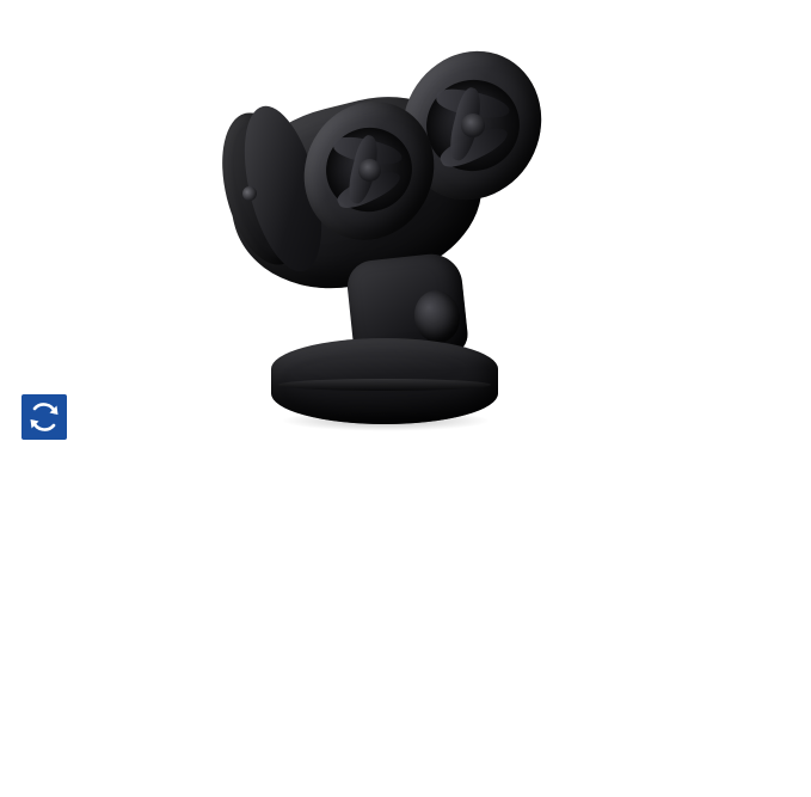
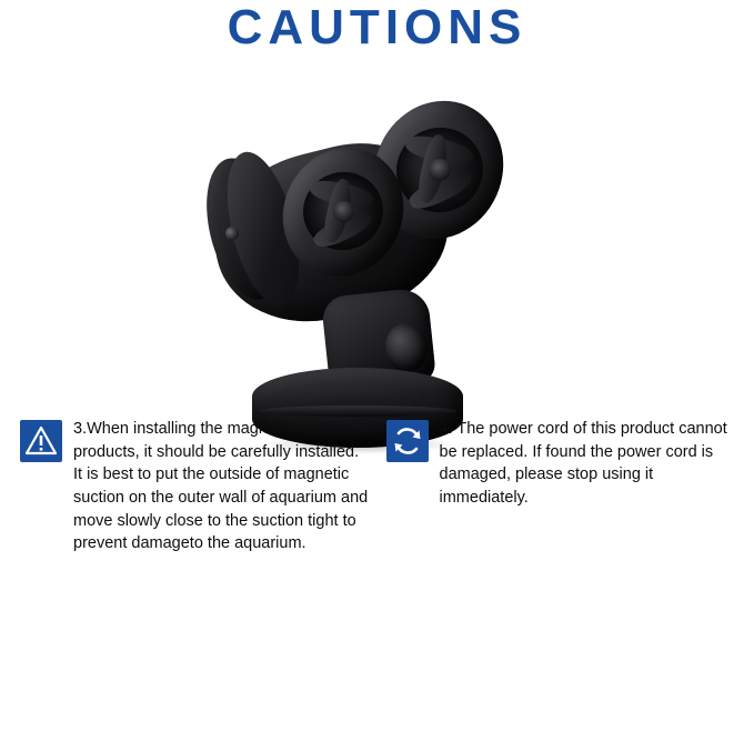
+ CAUTIONS
+ 3.When installing the magnetic suction products, it should be carefully installed. It is best to put the outside of magnetic suction on the outer wall of aquarium and move slowly close to the suction tight to prevent damageto the aquarium.
+ 4. The power cord of this product cannot be replaced. If found the power cord is damaged, please stop using it immediately.
